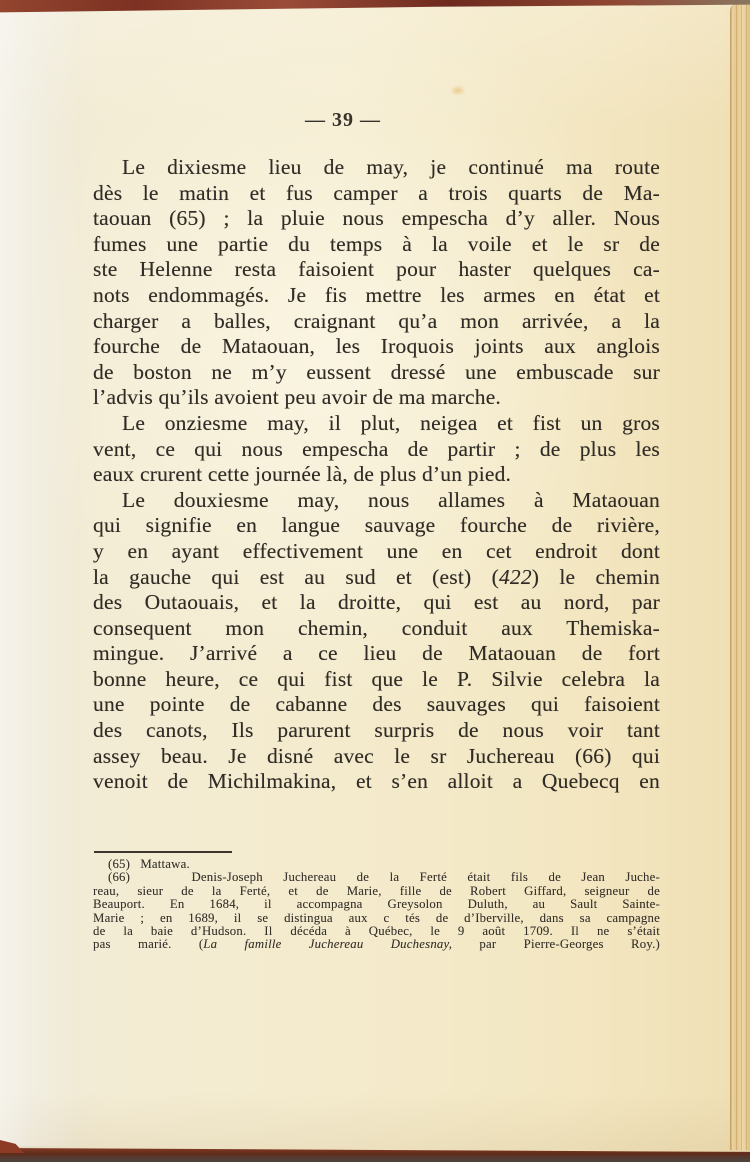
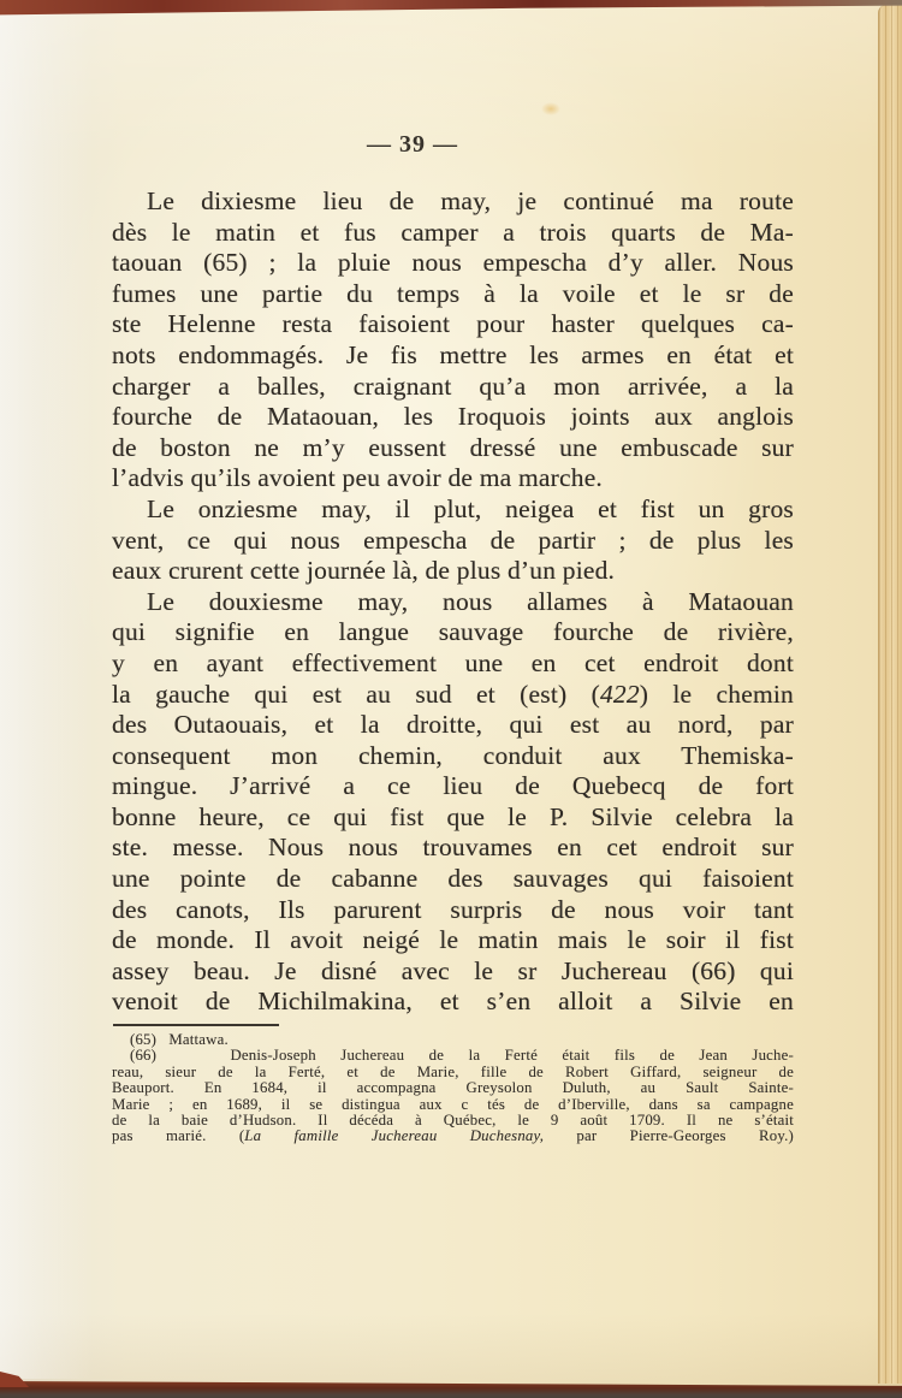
  — 39 —
  Le dixiesme lieu de may, je continué ma route
  dès le matin et fus camper a trois quarts de Ma-
  taouan (65) ; la pluie nous empescha d’y aller. Nous
  fumes une partie du temps à la voile et le sr de
  ste Helenne resta faisoient pour haster quelques ca-
  nots endommagés. Je fis mettre les armes en état et
  charger a balles, craignant qu’a mon arrivée, a la
  fourche de Mataouan, les Iroquois joints aux anglois
  de boston ne m’y eussent dressé une embuscade sur
  l’advis qu’ils avoient peu avoir de ma marche.
  Le onziesme may, il plut, neigea et fist un gros
  vent, ce qui nous empescha de partir ; de plus les
  eaux crurent cette journée là, de plus d’un pied.
  Le douxiesme may, nous allames à Mataouan
  qui signifie en langue sauvage fourche de rivière,
  y en ayant effectivement une en cet endroit dont
  la gauche qui est au sud et (est) (422) le chemin
  des Outaouais, et la droitte, qui est au nord, par
  consequent mon chemin, conduit aux Themiska-
- mingue. J’arrivé a ce lieu de Mataouan de fort
+ mingue. J’arrivé a ce lieu de Quebecq de fort
  bonne heure, ce qui fist que le P. Silvie celebra la
+ ste. messe. Nous nous trouvames en cet endroit sur
  une pointe de cabanne des sauvages qui faisoient
  des canots, Ils parurent surpris de nous voir tant
+ de monde. Il avoit neigé le matin mais le soir il fist
  assey beau. Je disné avec le sr Juchereau (66) qui
- venoit de Michilmakina, et s’en alloit a Quebecq en
+ venoit de Michilmakina, et s’en alloit a Silvie en
  (65) Mattawa.
  (66) Denis-Joseph Juchereau de la Ferté était fils de Jean Juche-
  reau, sieur de la Ferté, et de Marie, fille de Robert Giffard, seigneur de
  Beauport. En 1684, il accompagna Greysolon Duluth, au Sault Sainte-
  Marie ; en 1689, il se distingua aux c tés de d’Iberville, dans sa campagne
  de la baie d’Hudson. Il décéda à Québec, le 9 août 1709. Il ne s’était
  pas marié. (La famille Juchereau Duchesnay, par Pierre-Georges Roy.)
